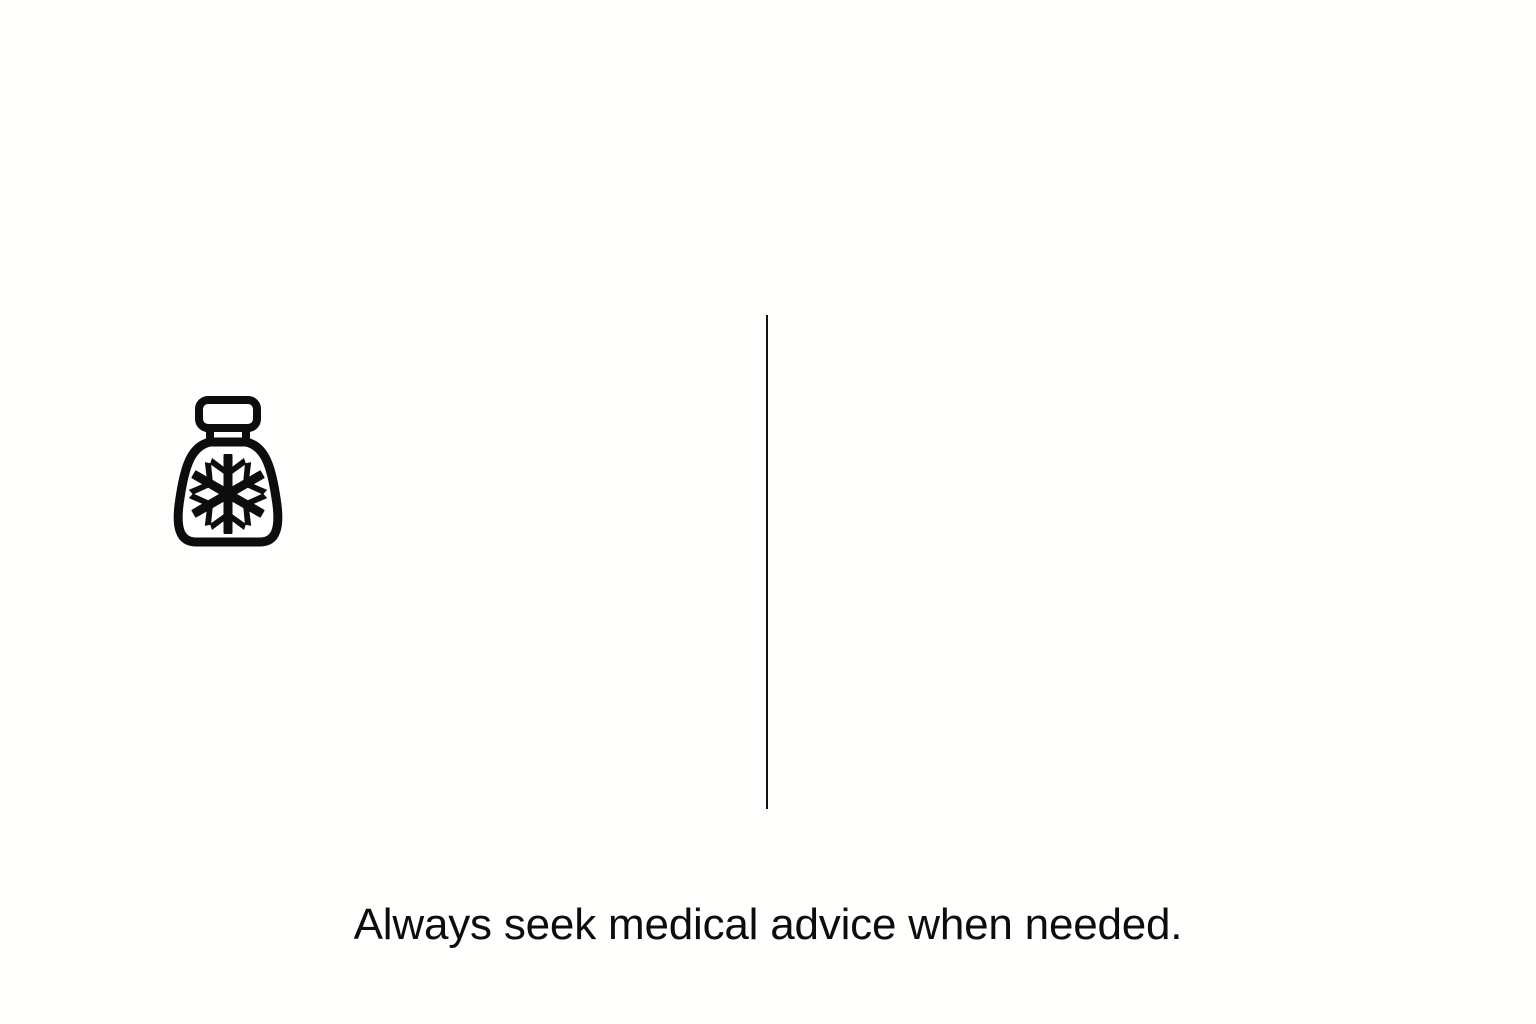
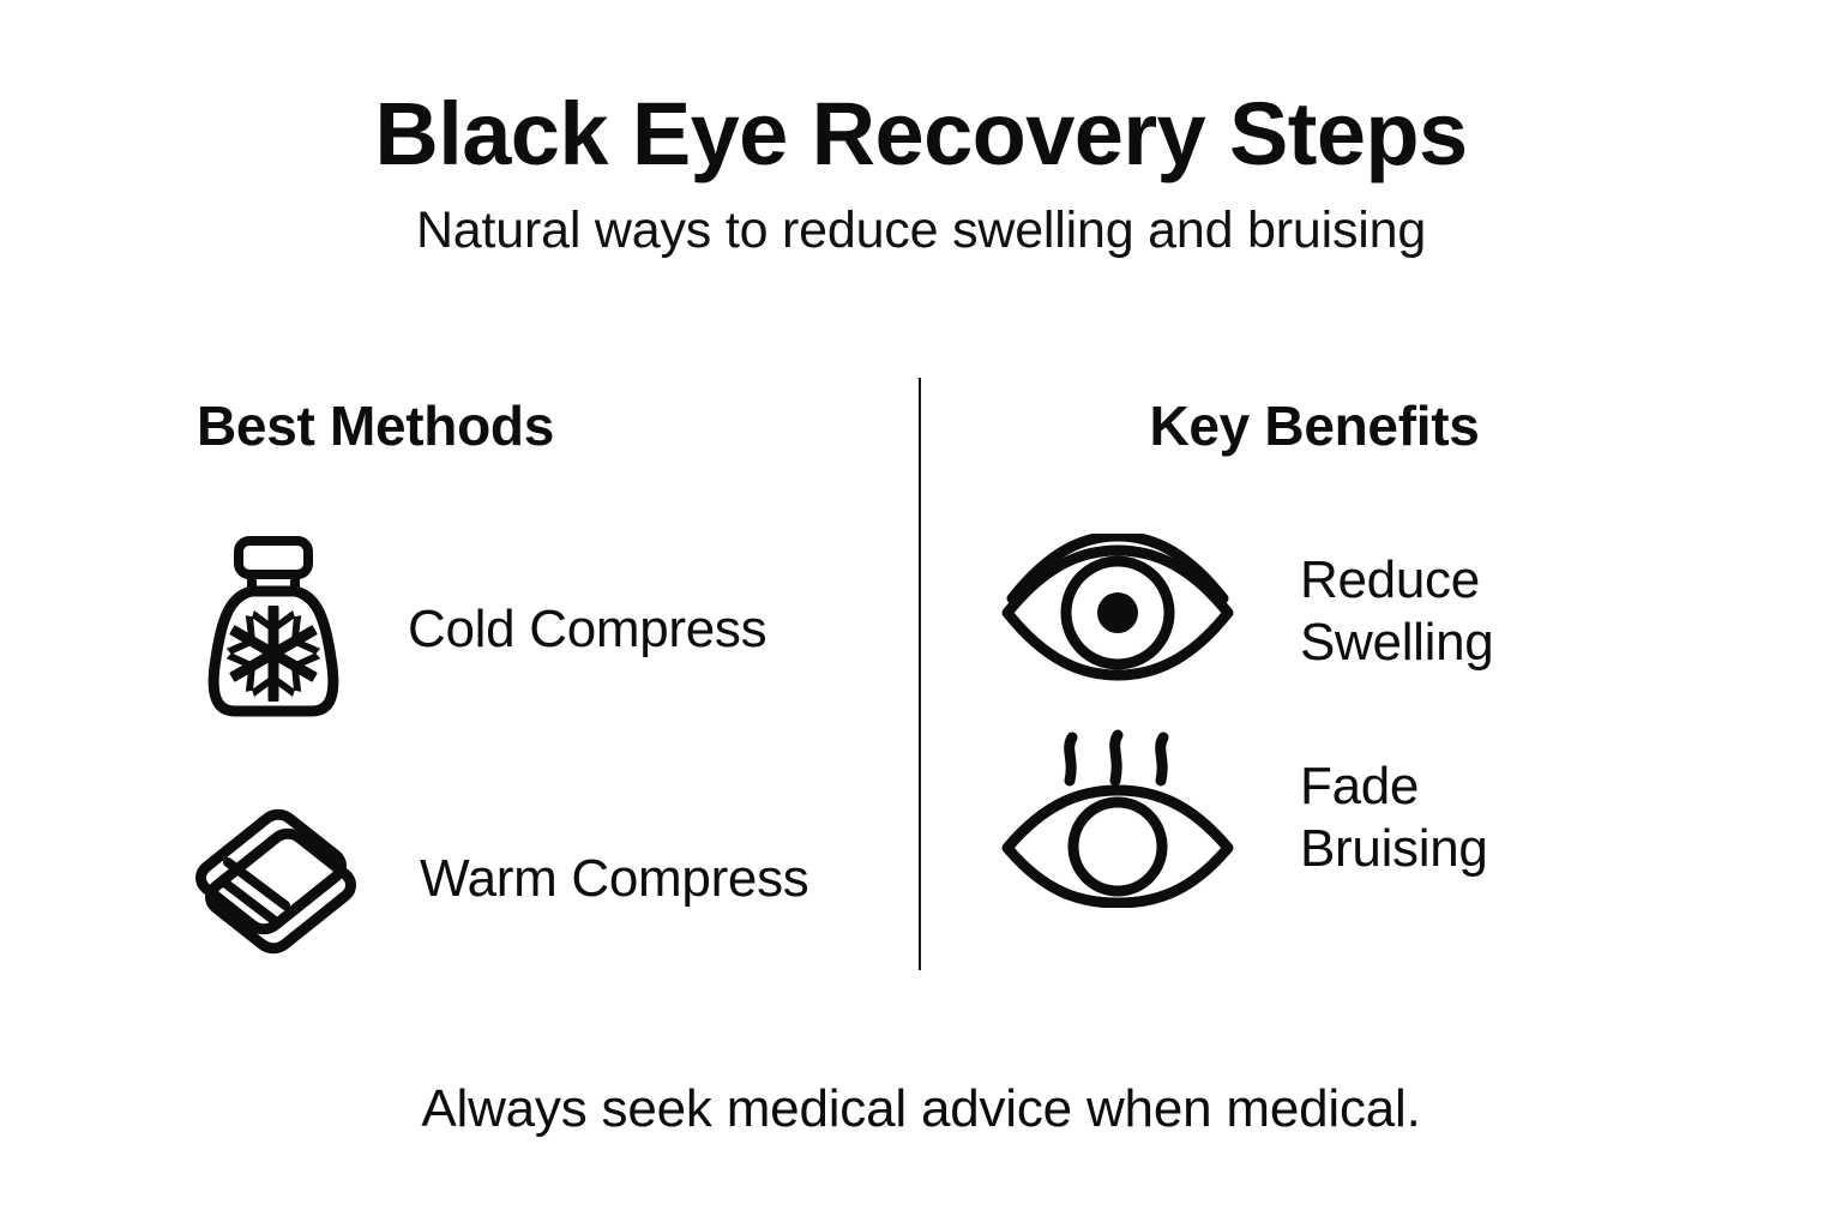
+ Black Eye Recovery Steps
+ Natural ways to reduce swelling and bruising
+ Best Methods
+ Cold Compress
+ Warm Compress
+ Key Benefits
+ Reduce Swelling
+ Fade Bruising
- Always seek medical advice when needed.
+ Always seek medical advice when medical.
